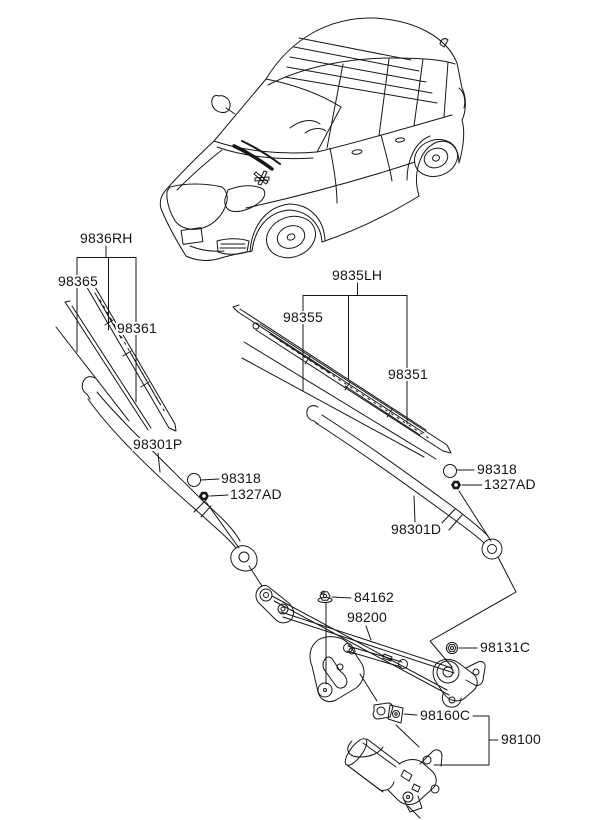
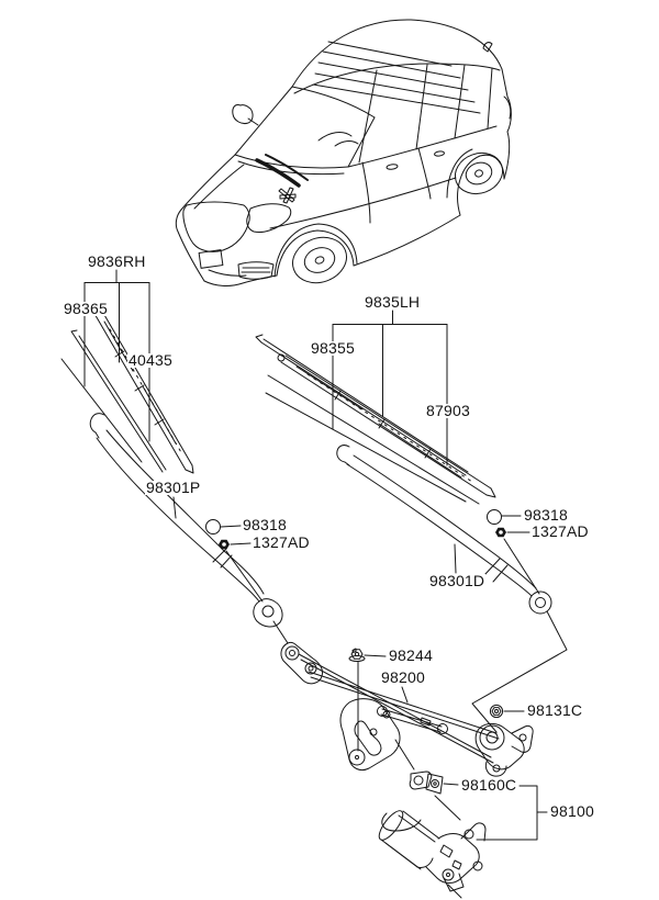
  9836RH
  98365
- 98361
+ 40435
  9835LH
  98355
- 98351
+ 87903
  98301P
  98318
  1327AD
  98301D
  98318
  1327AD
- 84162
+ 98244
  98200
  98131C
  98160C
  98100
